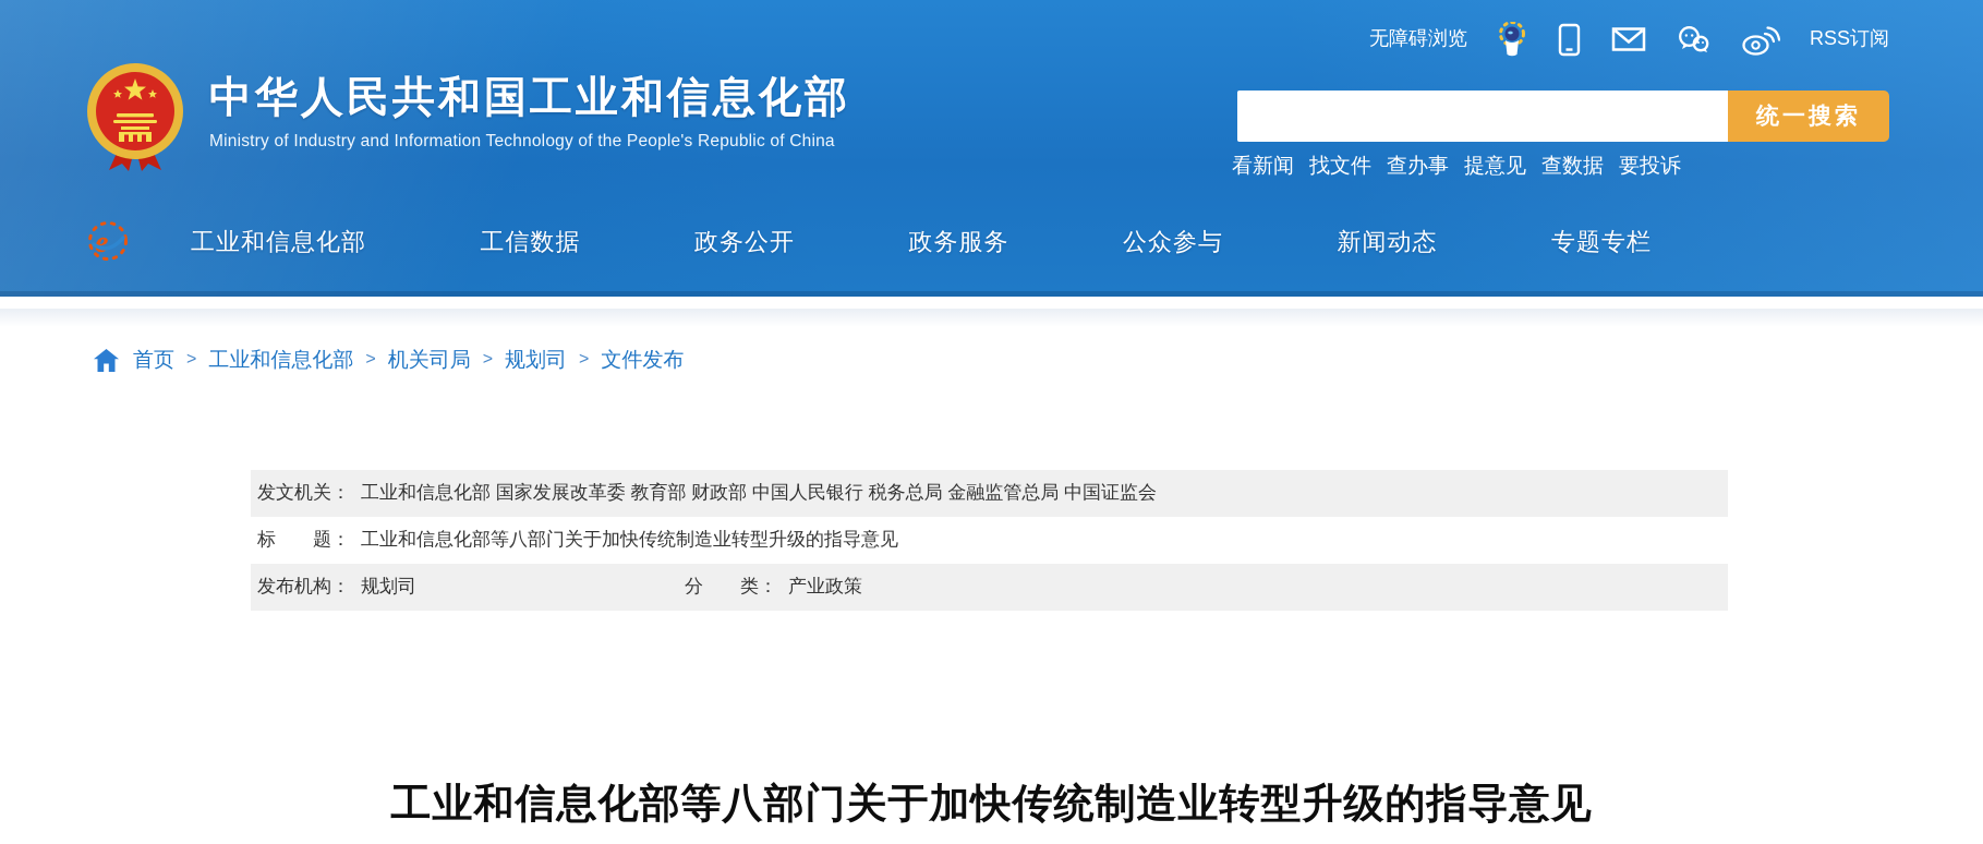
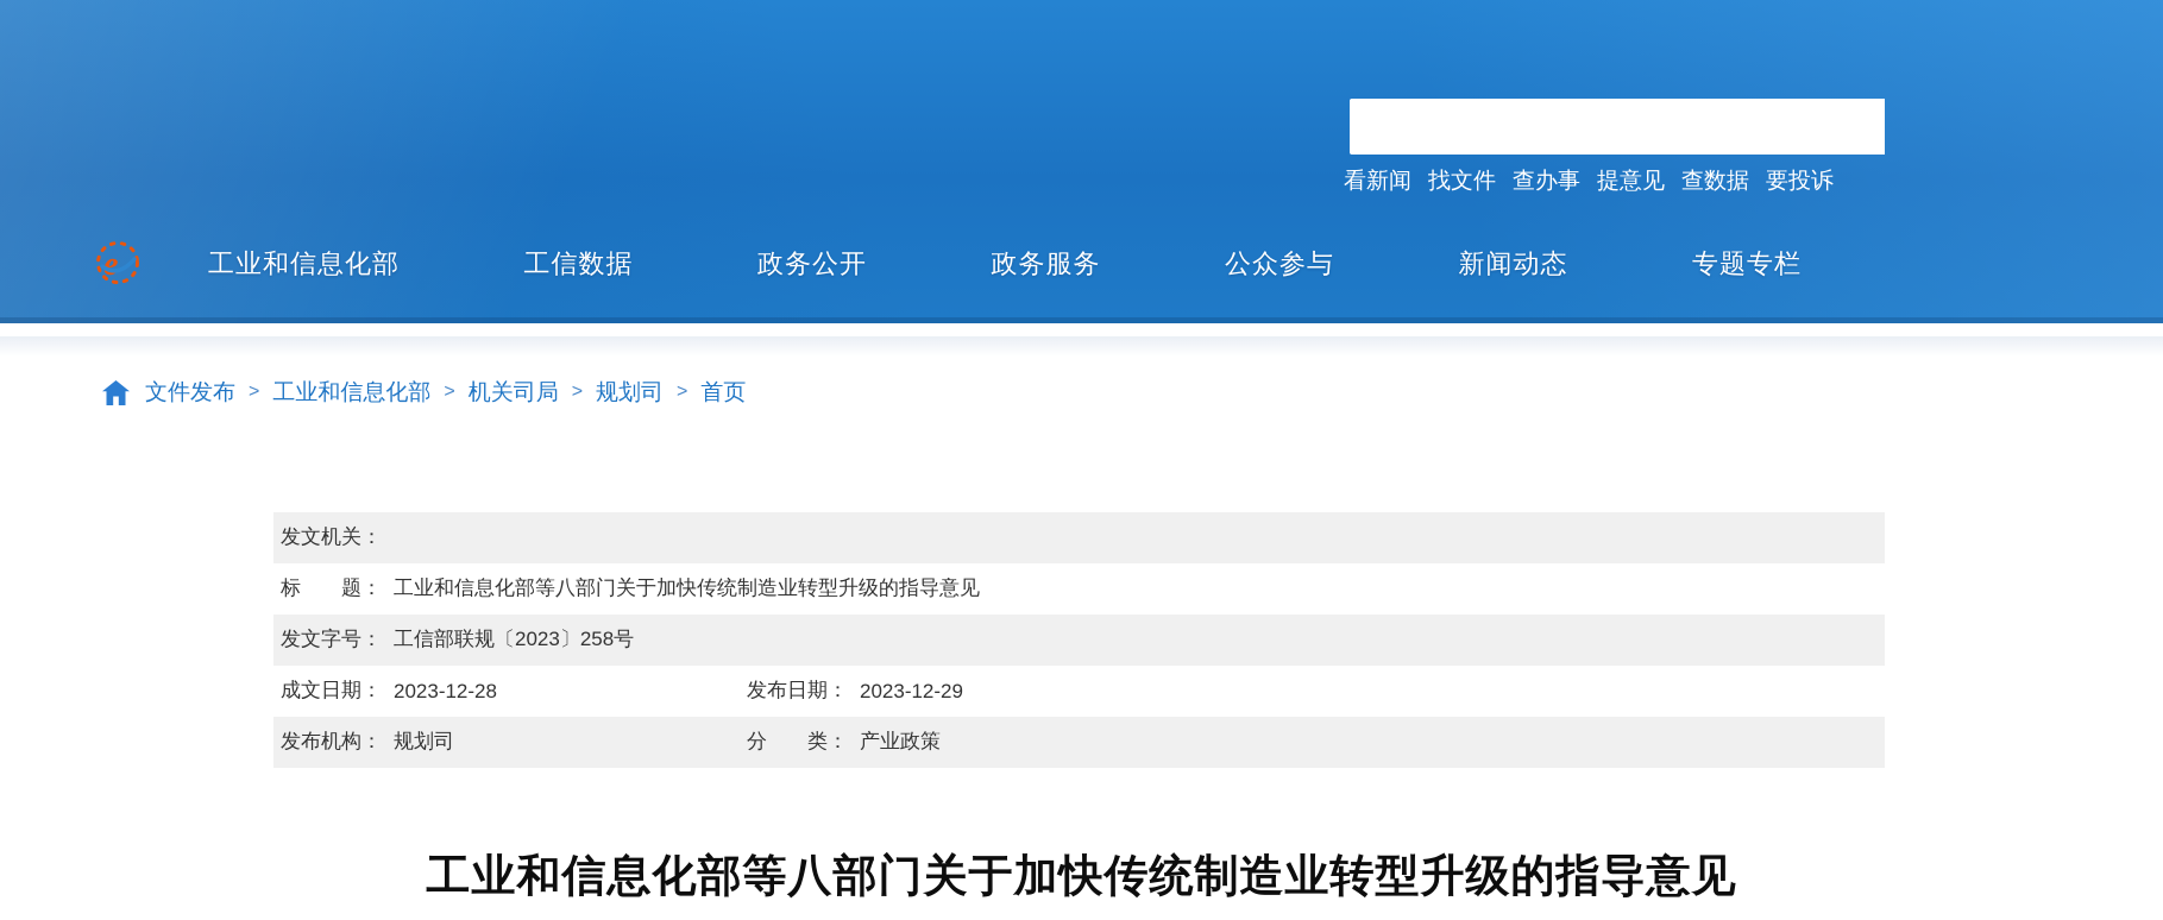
- 无障碍浏览
- RSS订阅
- 中华人民共和国工业和信息化部
- Ministry of Industry and Information Technology of the People's Republic of China
- 统一搜索
  看新闻
  找文件
  查办事
  提意见
  查数据
  要投诉
  e
  工业和信息化部
  工信数据
  政务公开
  政务服务
  公众参与
  新闻动态
  专题专栏
- 首页
+ 文件发布
  >
  工业和信息化部
  >
  机关司局
  >
  规划司
  >
- 文件发布
+ 首页
  发文机关：
- 工业和信息化部 国家发展改革委 教育部 财政部 中国人民银行 税务总局 金融监管总局 中国证监会
  标 题：
  工业和信息化部等八部门关于加快传统制造业转型升级的指导意见
+ 发文字号：
+ 工信部联规〔2023〕258号
+ 成文日期：
+ 2023-12-28
+ 发布日期：
+ 2023-12-29
  发布机构：
  规划司
  分 类：
  产业政策
  工业和信息化部等八部门关于加快传统制造业转型升级的指导意见
